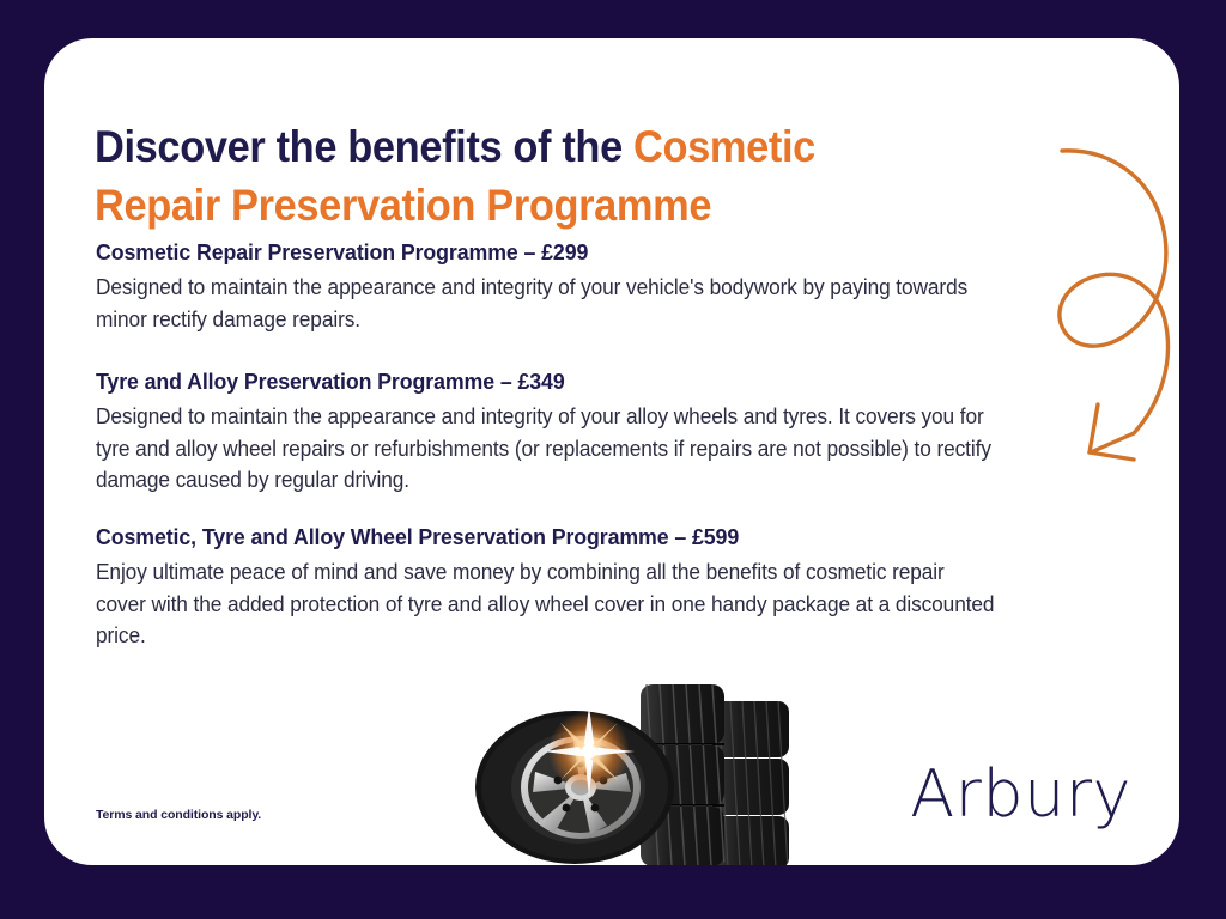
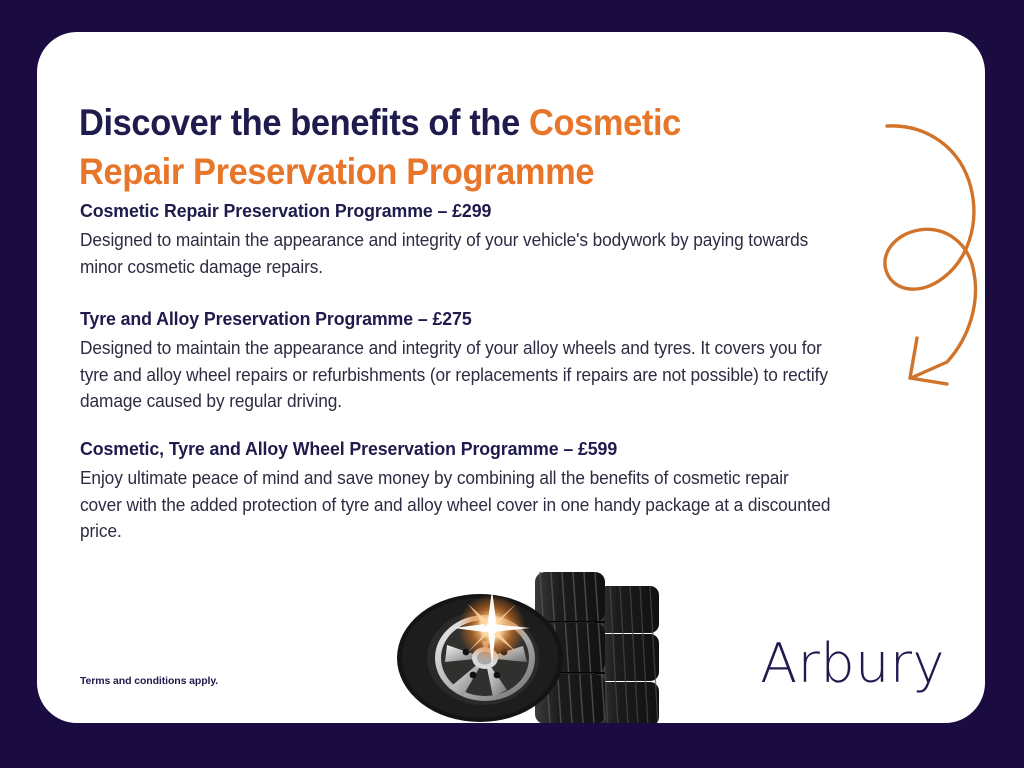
  Discover the benefits of the Cosmetic
  Repair Preservation Programme
  Cosmetic Repair Preservation Programme – £299
- Designed to maintain the appearance and integrity of your vehicle's bodywork by paying towards minor rectify damage repairs.
+ Designed to maintain the appearance and integrity of your vehicle's bodywork by paying towards minor cosmetic damage repairs.
- Tyre and Alloy Preservation Programme – £349
+ Tyre and Alloy Preservation Programme – £275
  Designed to maintain the appearance and integrity of your alloy wheels and tyres. It covers you for tyre and alloy wheel repairs or refurbishments (or replacements if repairs are not possible) to rectify damage caused by regular driving.
  Cosmetic, Tyre and Alloy Wheel Preservation Programme – £599
  Enjoy ultimate peace of mind and save money by combining all the benefits of cosmetic repair cover with the added protection of tyre and alloy wheel cover in one handy package at a discounted price.
  Terms and conditions apply.
  Arbury
